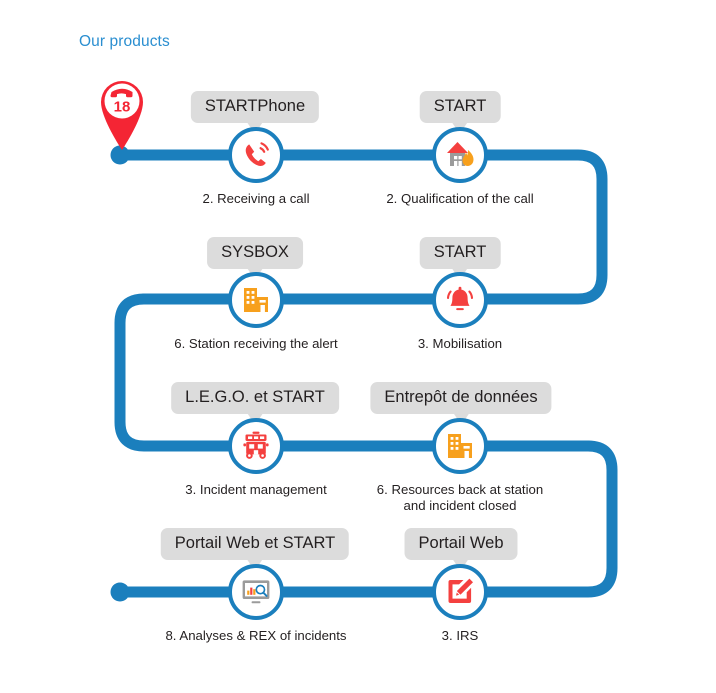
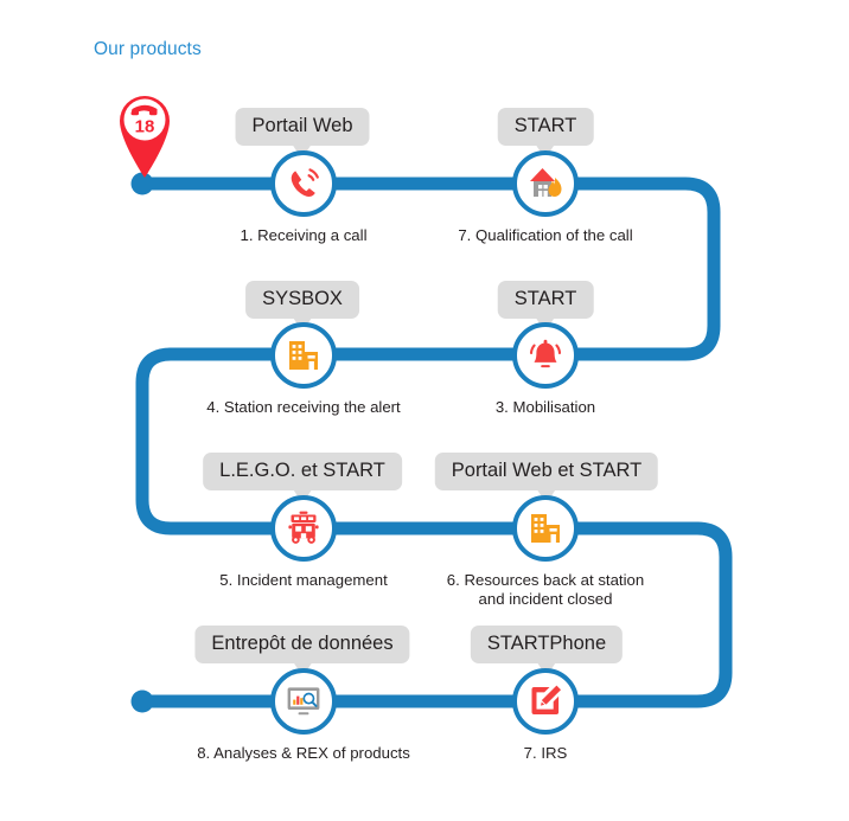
  Our products
  18
- STARTPhone
+ Portail Web
  START
  START
  SYSBOX
  L.E.G.O. et START
- Entrepôt de données
+ Portail Web et START
- Portail Web
+ STARTPhone
- Portail Web et START
+ Entrepôt de données
- 2. Receiving a call
+ 1. Receiving a call
- 2. Qualification of the call
+ 7. Qualification of the call
  3. Mobilisation
- 6. Station receiving the alert
+ 4. Station receiving the alert
- 3. Incident management
+ 5. Incident management
  6. Resources back at station
  and incident closed
- 3. IRS
+ 7. IRS
- 8. Analyses & REX of incidents
+ 8. Analyses & REX of products
